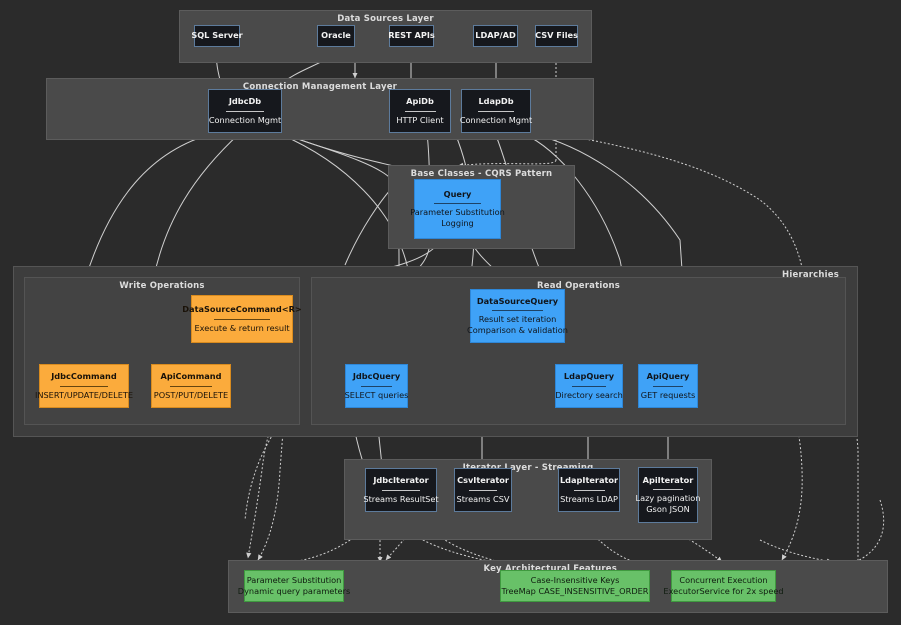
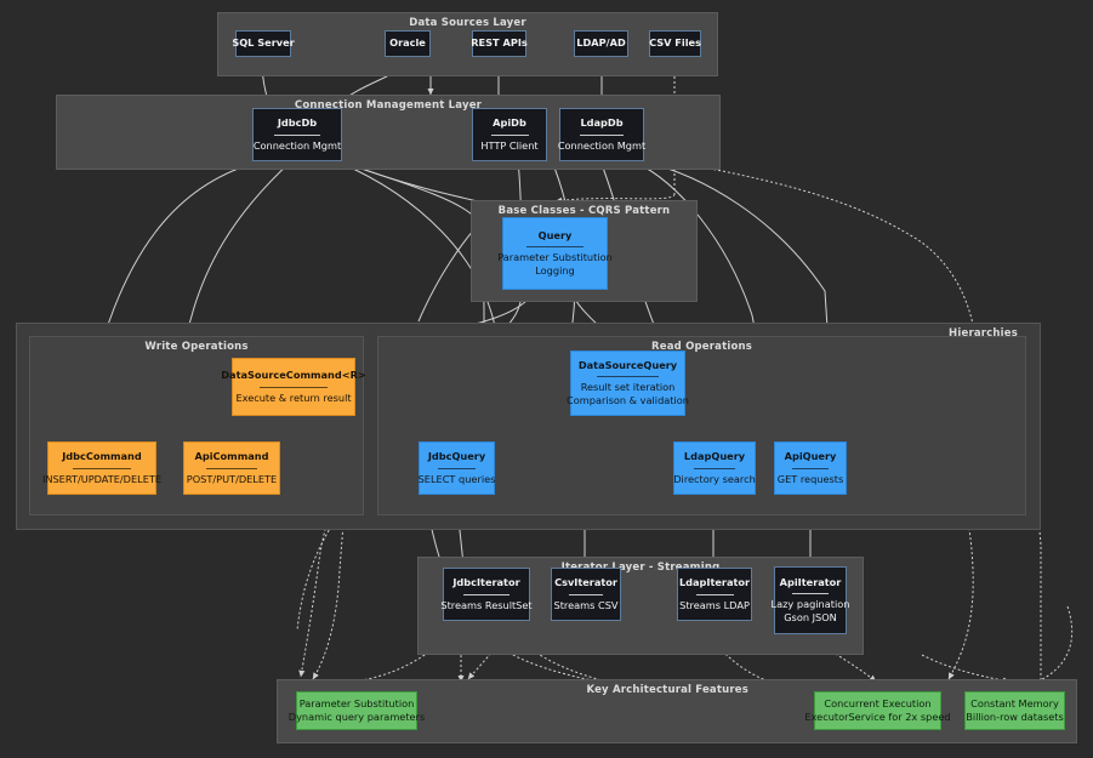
  Data Sources Layer
  Connection Management Layer
  Base Classes - CQRS Pattern
  Hierarchies
  Write Operations
  Read Operations
  Key Architectural Features
  SQL Server
  Oracle
  REST APIs
  LDAP/AD
  CSV Files
  JdbcDb
  Connection Mgmt
  ApiDb
  HTTP Client
  LdapDb
  Connection Mgmt
  Query
  Parameter Substitution
  Logging
  DataSourceCommand<R>
  Execute & return result
  JdbcCommand
  INSERT/UPDATE/DELETE
  ApiCommand
  POST/PUT/DELETE
  DataSourceQuery
  Result set iteration
  Comparison & validation
  JdbcQuery
  SELECT queries
  LdapQuery
  Directory search
  ApiQuery
  GET requests
  JdbcIterator
  Streams ResultSet
  CsvIterator
  Streams CSV
  LdapIterator
  Streams LDAP
  ApiIterator
  Lazy pagination
  Gson JSON
  Parameter Substitution
  Dynamic query parameters
- Case-Insensitive Keys
- TreeMap CASE_INSENSITIVE_ORDER
  Concurrent Execution
  ExecutorService for 2x speed
+ Constant Memory
+ Billion-row datasets
